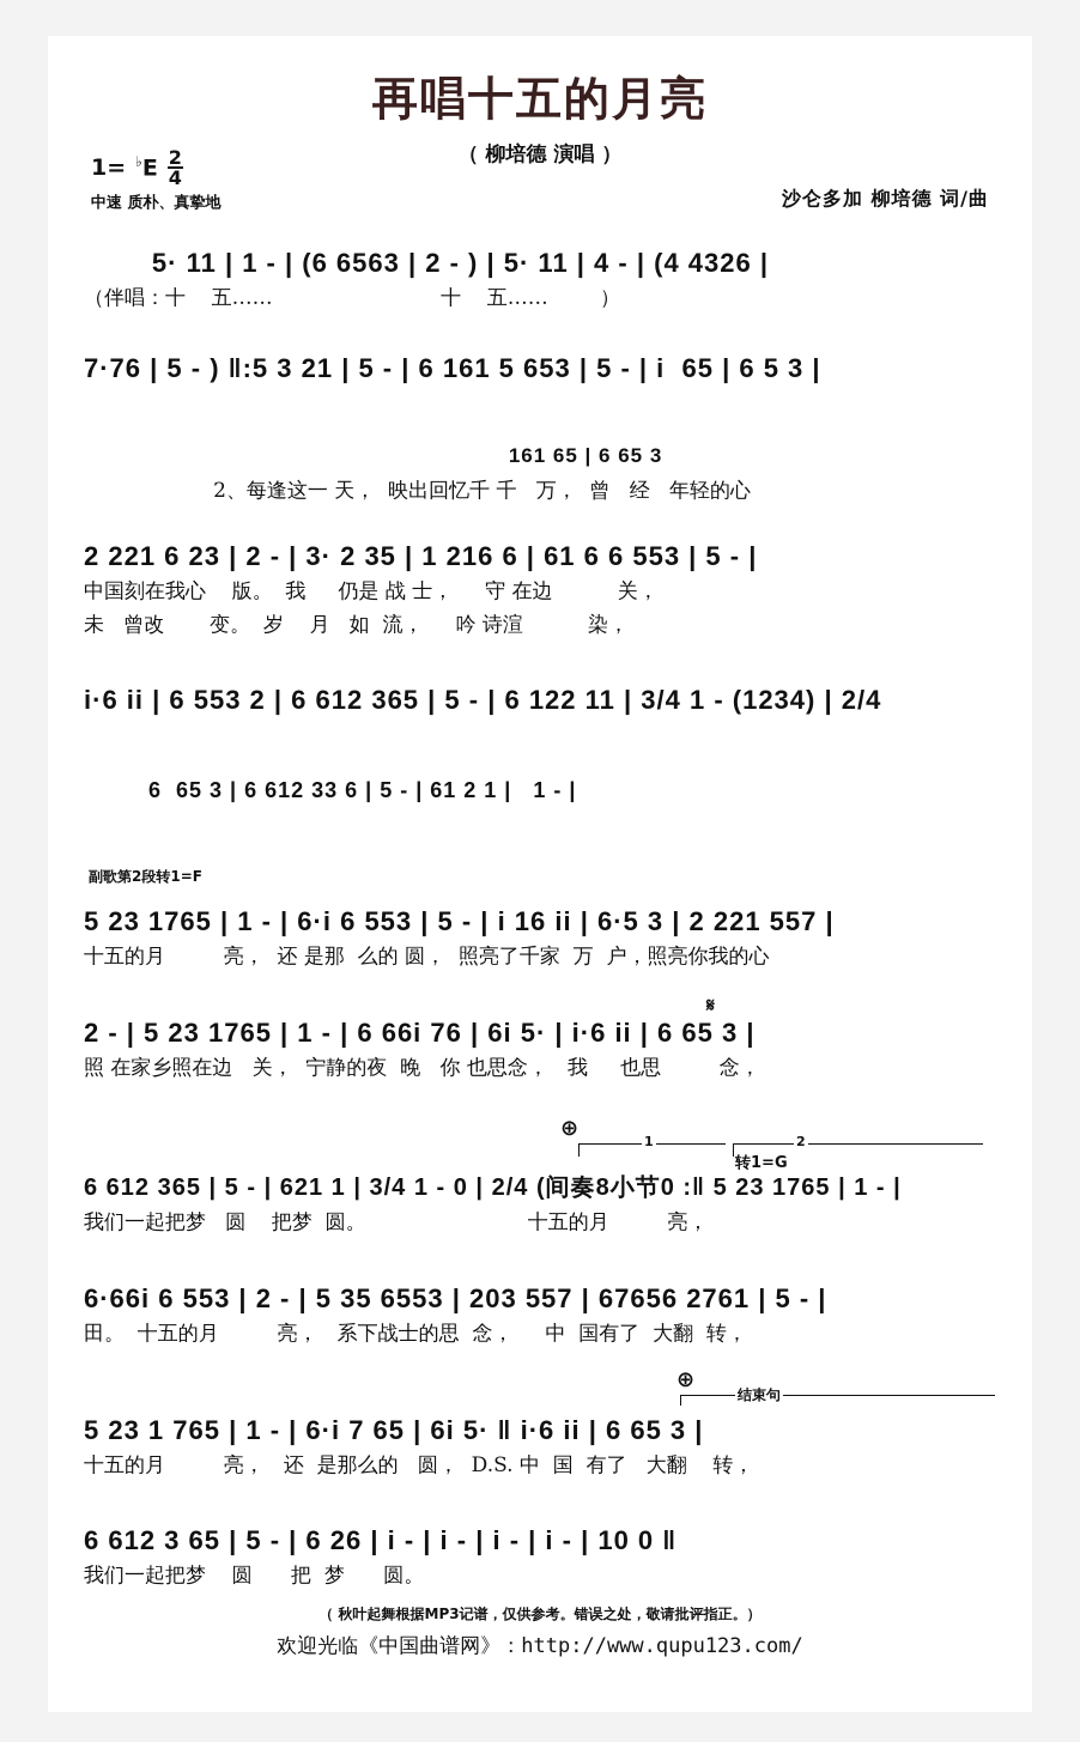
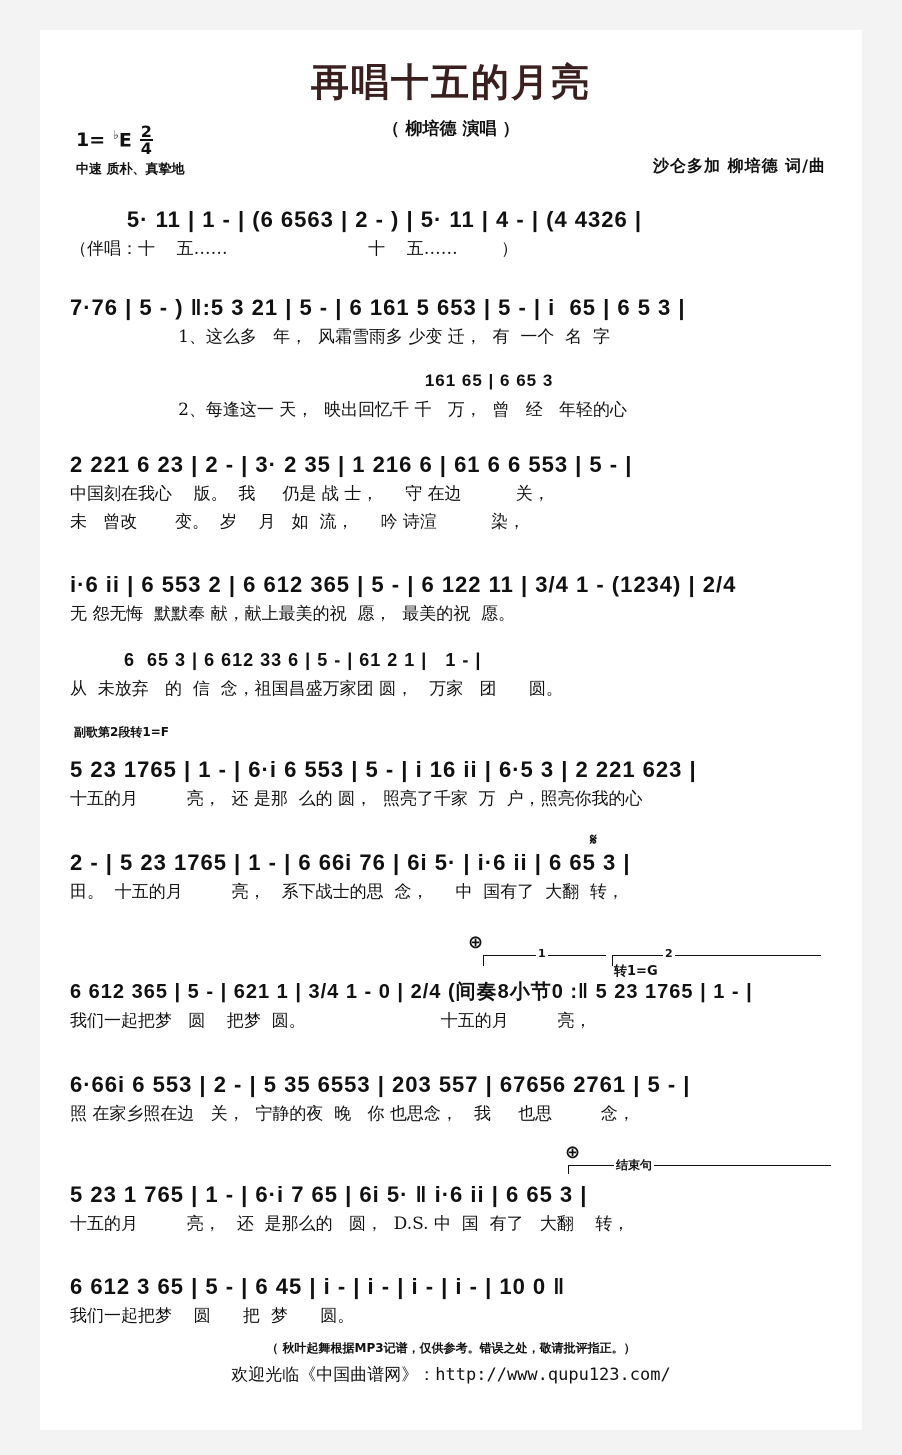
  再唱十五的月亮
  （ 柳培德 演唱 ）
  1=
  ♭E
  2
  4
  中速 质朴、真挚地
  沙仑多加 柳培德 词/曲
  5· 11 | 1 - | (6 6563 | 2 - ) | 5· 11 | 4 - | (4 4326 |
  （伴唱：十 五…… 十 五…… ）
  7·76 | 5 - ) ‖:5 3 21 | 5 - | 6 161 5 653 | 5 - | i 65 | 6 5 3 |
+ 1、这么多 年， 风霜雪雨多 少变 迁， 有 一个 名 字
  161 65 | 6 65 3
  2、每逢这一 天， 映出回忆千 千 万， 曾 经 年轻的心
  2 221 6 23 | 2 - | 3· 2 35 | 1 216 6 | 61 6 6 553 | 5 - |
  中国刻在我心 版。 我 仍是 战 士， 守 在边 关，
  未 曾改 变。 岁 月 如 流， 吟 诗渲 染，
  i·6 ii | 6 553 2 | 6 612 365 | 5 - | 6 122 11 | 3/4 1 - (1234) | 2/4
+ 无 怨无悔 默默奉 献，献上最美的祝 愿， 最美的祝 愿。
  6 65 3 | 6 612 33 6 | 5 - | 61 2 1 | 1 - |
+ 从 未放弃 的 信 念，祖国昌盛万家团 圆， 万家 团 圆。
  副歌第2段转1=F
- 5 23 1765 | 1 - | 6·i 6 553 | 5 - | i 16 ii | 6·5 3 | 2 221 557 |
+ 5 23 1765 | 1 - | 6·i 6 553 | 5 - | i 16 ii | 6·5 3 | 2 221 623 |
  十五的月 亮， 还 是那 么的 圆， 照亮了千家 万 户，照亮你我的心
  𝄋
  2 - | 5 23 1765 | 1 - | 6 66i 76 | 6i 5· | i·6 ii | 6 65 3 |
- 照 在家乡照在边 关， 宁静的夜 晚 你 也思念， 我 也思 念，
+ 田。 十五的月 亮， 系下战士的思 念， 中 国有了 大翻 转，
  ⊕
  1
  2
  转1=G
  6 612 365 | 5 - | 621 1 | 3/4 1 - 0 | 2/4 (间奏8小节0 :‖ 5 23 1765 | 1 - |
  我们一起把梦 圆 把梦 圆。 十五的月 亮，
  6·66i 6 553 | 2 - | 5 35 6553 | 203 557 | 67656 2761 | 5 - |
- 田。 十五的月 亮， 系下战士的思 念， 中 国有了 大翻 转，
+ 照 在家乡照在边 关， 宁静的夜 晚 你 也思念， 我 也思 念，
  ⊕
  结束句
  5 23 1 765 | 1 - | 6·i 7 65 | 6i 5· ‖ i·6 ii | 6 65 3 |
  十五的月 亮， 还 是那么的 圆， D.S. 中 国 有了 大翻 转，
- 6 612 3 65 | 5 - | 6 26 | i - | i - | i - | i - | 10 0 ‖
+ 6 612 3 65 | 5 - | 6 45 | i - | i - | i - | i - | 10 0 ‖
  我们一起把梦 圆 把 梦 圆。
  （ 秋叶起舞根据MP3记谱，仅供参考。错误之处，敬请批评指正。）
  欢迎光临《中国曲谱网》：http://www.qupu123.com/
